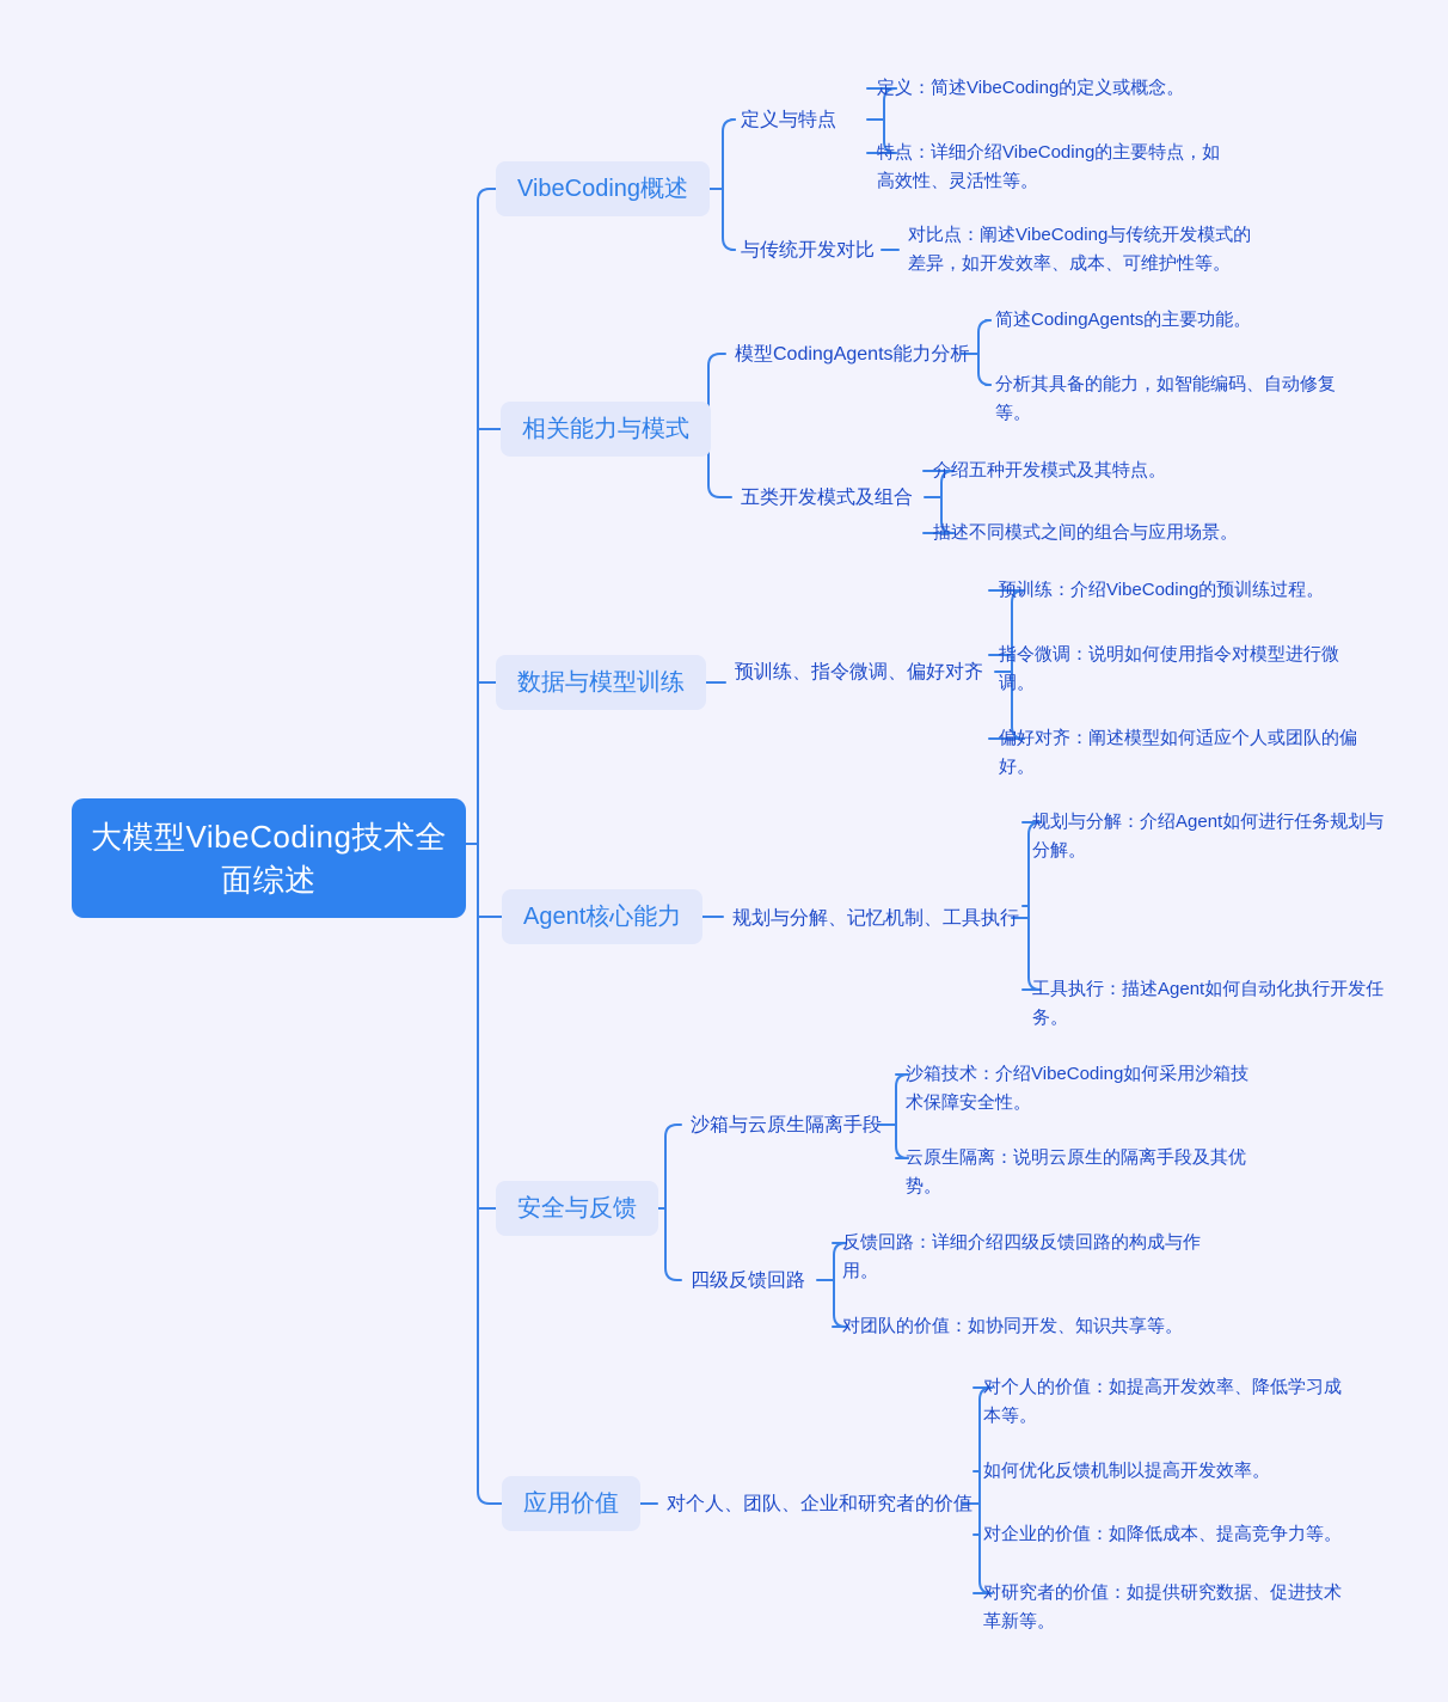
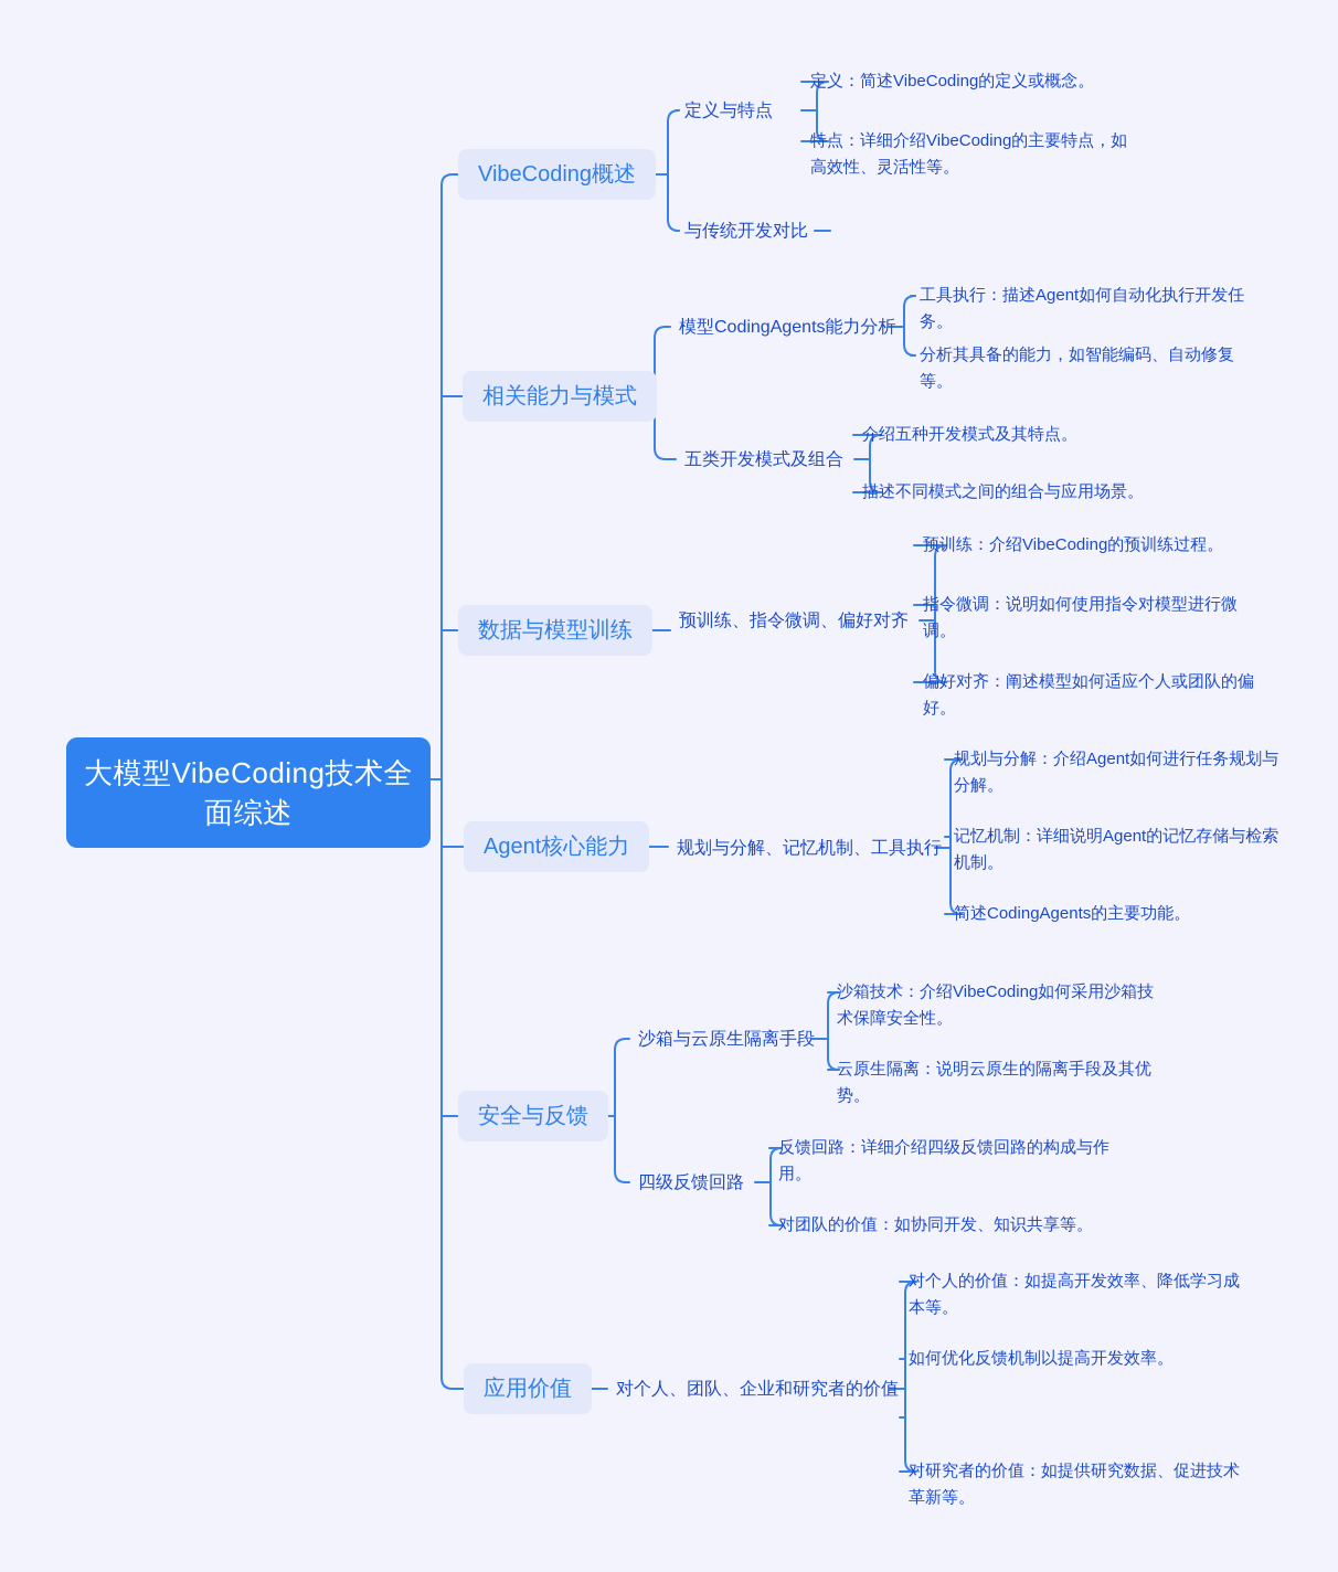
  大模型VibeCoding技术全面综述
  VibeCoding概述
  定义与特点
  定义：简述VibeCoding的定义或概念。
  特点：详细介绍VibeCoding的主要特点，如高效性、灵活性等。
  与传统开发对比
- 对比点：阐述VibeCoding与传统开发模式的差异，如开发效率、成本、可维护性等。
  相关能力与模式
  模型CodingAgents能力分析
- 简述CodingAgents的主要功能。
+ 工具执行：描述Agent如何自动化执行开发任务。
  分析其具备的能力，如智能编码、自动修复等。
  五类开发模式及组合
  介绍五种开发模式及其特点。
  描述不同模式之间的组合与应用场景。
  数据与模型训练
  预训练、指令微调、偏好对齐
  预训练：介绍VibeCoding的预训练过程。
  指令微调：说明如何使用指令对模型进行微调。
  偏好对齐：阐述模型如何适应个人或团队的偏好。
  Agent核心能力
  规划与分解、记忆机制、工具执行
  规划与分解：介绍Agent如何进行任务规划与分解。
+ 记忆机制：详细说明Agent的记忆存储与检索机制。
- 工具执行：描述Agent如何自动化执行开发任务。
+ 简述CodingAgents的主要功能。
  安全与反馈
  沙箱与云原生隔离手段
  沙箱技术：介绍VibeCoding如何采用沙箱技术保障安全性。
  云原生隔离：说明云原生的隔离手段及其优势。
  四级反馈回路
  反馈回路：详细介绍四级反馈回路的构成与作用。
  对团队的价值：如协同开发、知识共享等。
  应用价值
  对个人、团队、企业和研究者的价值
  对个人的价值：如提高开发效率、降低学习成本等。
  如何优化反馈机制以提高开发效率。
- 对企业的价值：如降低成本、提高竞争力等。
  对研究者的价值：如提供研究数据、促进技术革新等。
